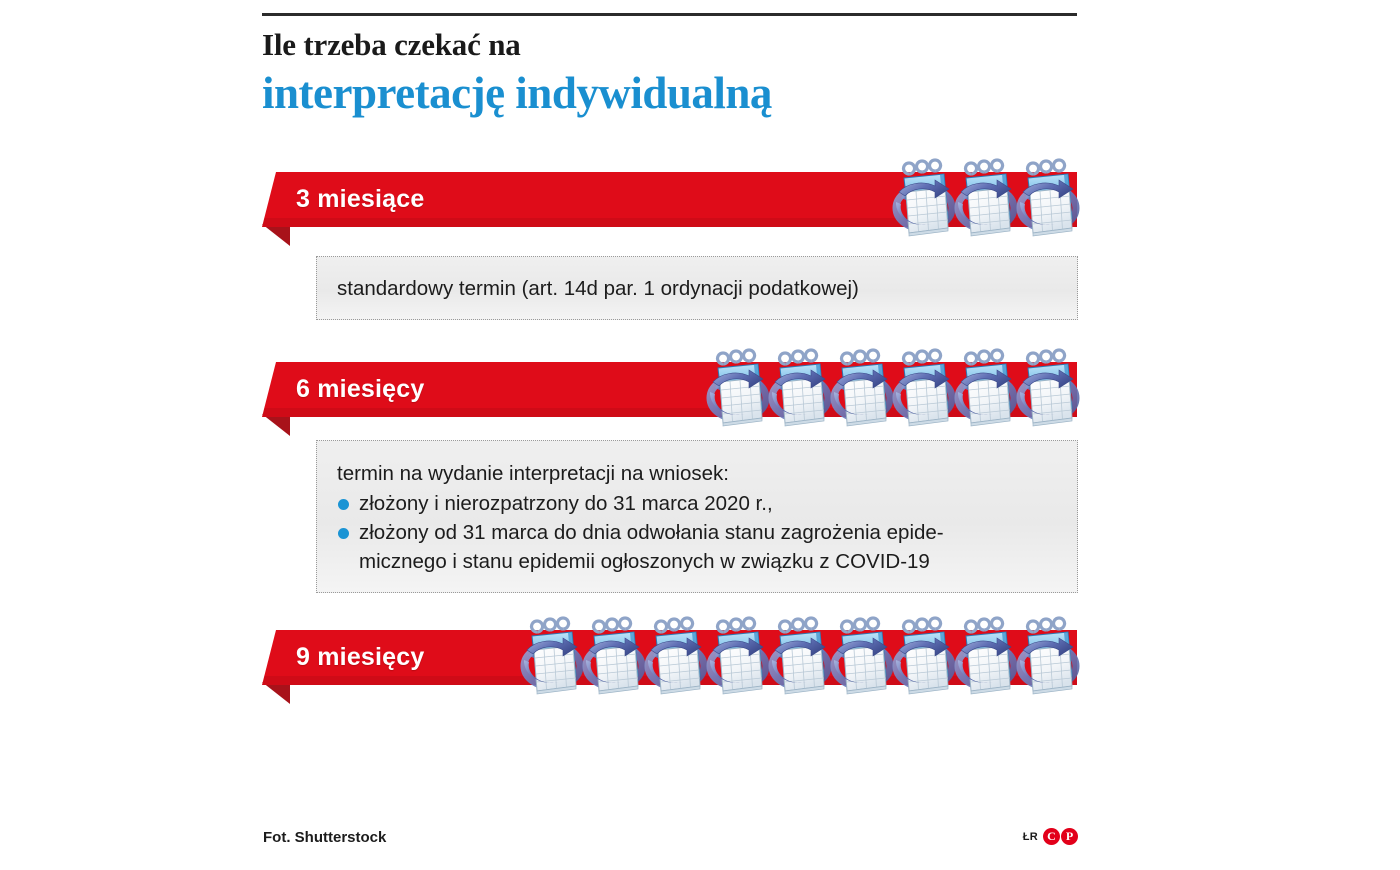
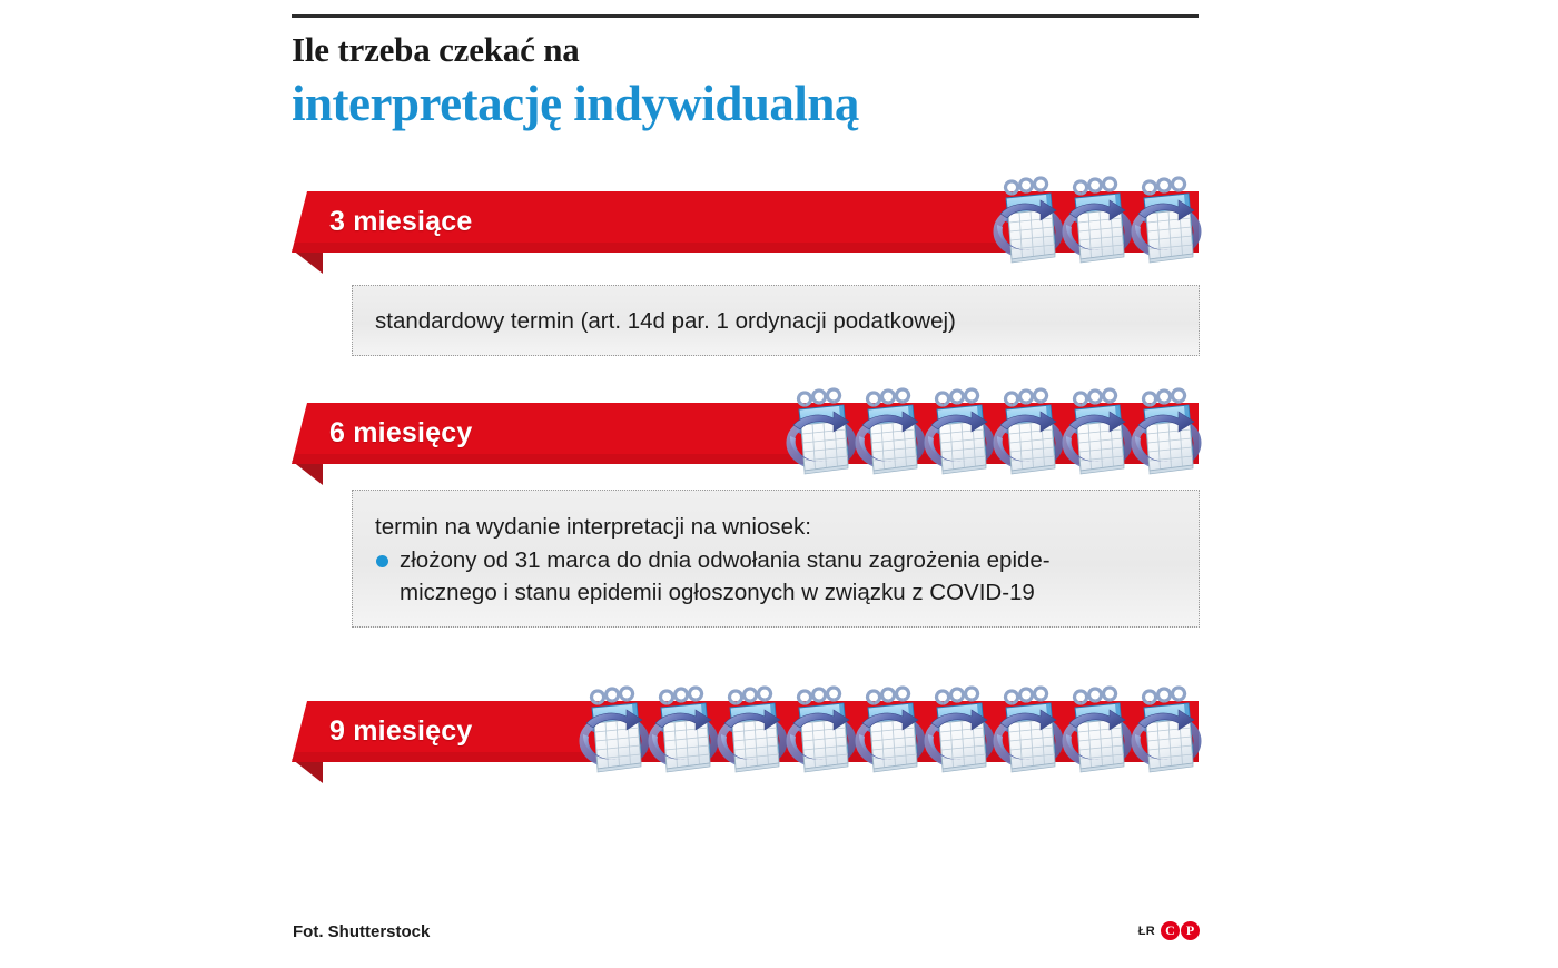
  Ile trzeba czekać na
  interpretację indywidualną
  3 miesiące
  standardowy termin (art. 14d par. 1 ordynacji podatkowej)
  6 miesięcy
  termin na wydanie interpretacji na wniosek:
- złożony i nierozpatrzony do 31 marca 2020 r.,
  złożony od 31 marca do dnia odwołania stanu zagrożenia epide-
  micznego i stanu epidemii ogłoszonych w związku z COVID-19
  9 miesięcy
  Fot. Shutterstock
  ŁR
  C
  P
